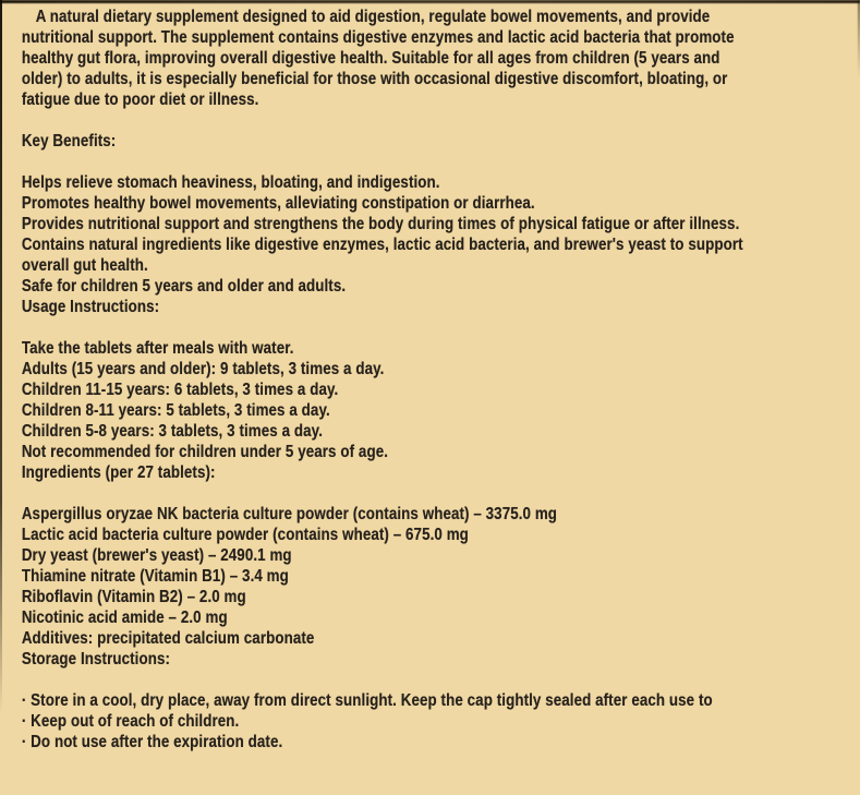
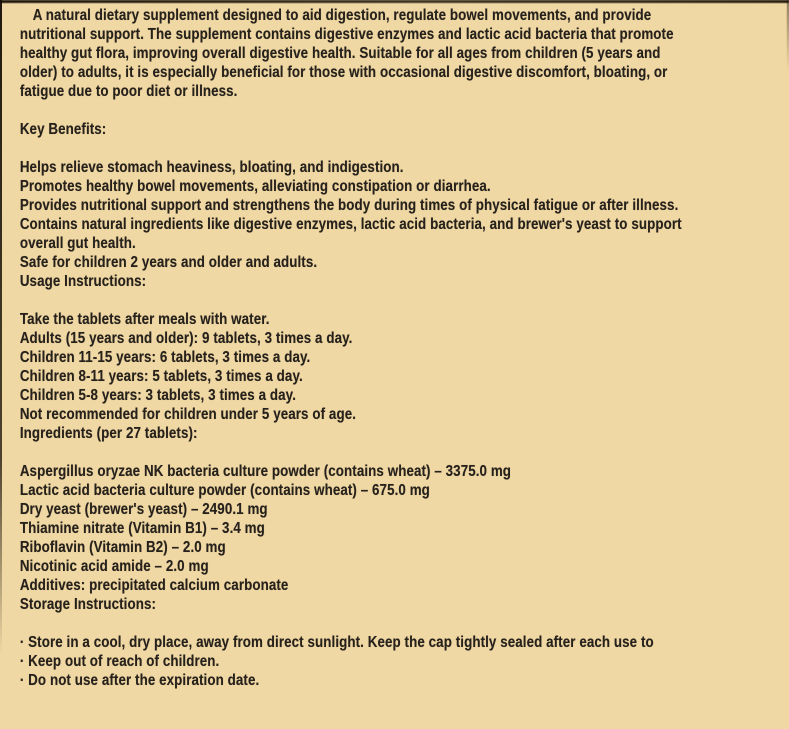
  A natural dietary supplement designed to aid digestion, regulate bowel movements, and provide
  nutritional support. The supplement contains digestive enzymes and lactic acid bacteria that promote
  healthy gut flora, improving overall digestive health. Suitable for all ages from children (5 years and
  older) to adults, it is especially beneficial for those with occasional digestive discomfort, bloating, or
  fatigue due to poor diet or illness.
  Key Benefits:
  Helps relieve stomach heaviness, bloating, and indigestion.
  Promotes healthy bowel movements, alleviating constipation or diarrhea.
  Provides nutritional support and strengthens the body during times of physical fatigue or after illness.
  Contains natural ingredients like digestive enzymes, lactic acid bacteria, and brewer's yeast to support
  overall gut health.
- Safe for children 5 years and older and adults.
+ Safe for children 2 years and older and adults.
  Usage Instructions:
  Take the tablets after meals with water.
  Adults (15 years and older): 9 tablets, 3 times a day.
  Children 11-15 years: 6 tablets, 3 times a day.
  Children 8-11 years: 5 tablets, 3 times a day.
  Children 5-8 years: 3 tablets, 3 times a day.
  Not recommended for children under 5 years of age.
  Ingredients (per 27 tablets):
  Aspergillus oryzae NK bacteria culture powder (contains wheat) – 3375.0 mg
  Lactic acid bacteria culture powder (contains wheat) – 675.0 mg
  Dry yeast (brewer's yeast) – 2490.1 mg
  Thiamine nitrate (Vitamin B1) – 3.4 mg
  Riboflavin (Vitamin B2) – 2.0 mg
  Nicotinic acid amide – 2.0 mg
  Additives: precipitated calcium carbonate
  Storage Instructions:
  · Store in a cool, dry place, away from direct sunlight. Keep the cap tightly sealed after each use to
  · Keep out of reach of children.
  · Do not use after the expiration date.
